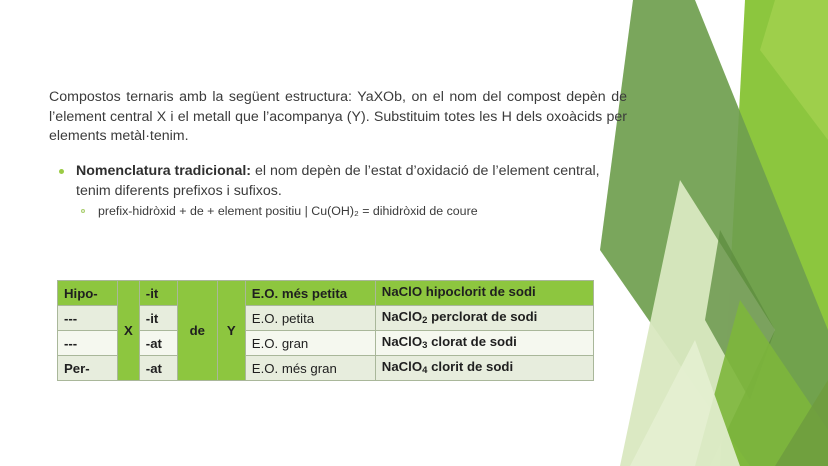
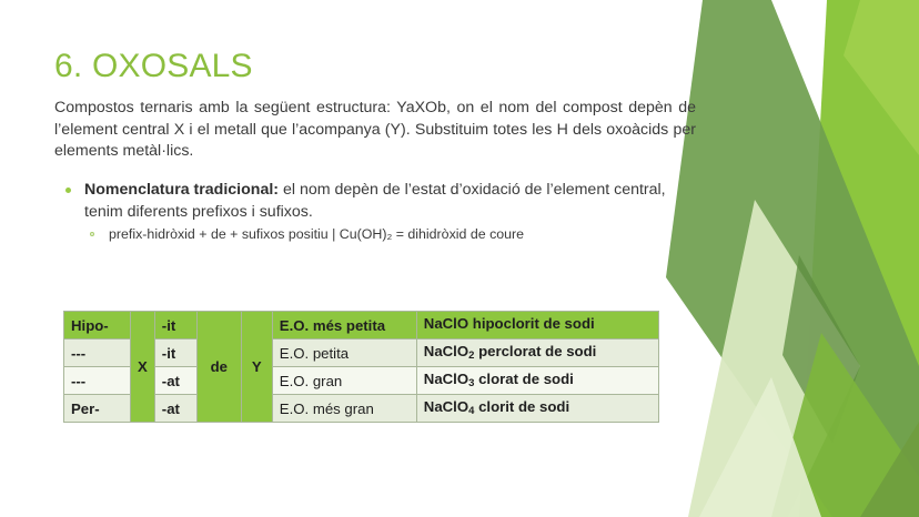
+ 6. OXOSALS
- Compostos ternaris amb la següent estructura: YaXOb, on el nom del compost depèn de l’element central X i el metall que l’acompanya (Y). Substituim totes les H dels oxoàcids per elements metàl·tenim.
+ Compostos ternaris amb la següent estructura: YaXOb, on el nom del compost depèn de l’element central X i el metall que l’acompanya (Y). Substituim totes les H dels oxoàcids per elements metàl·lics.
  Nomenclatura tradicional: el nom depèn de l’estat d’oxidació de l’element central, tenim diferents prefixos i sufixos.
- prefix-hidròxid + de + element positiu | Cu(OH)₂ = dihidròxid de coure
+ prefix-hidròxid + de + sufixos positiu | Cu(OH)₂ = dihidròxid de coure
  Hipo-	X	-it	de	Y	E.O. més petita	NaClO hipoclorit de sodi
  ---	-it	E.O. petita	NaClO2 perclorat de sodi
  ---	-at	E.O. gran	NaClO3 clorat de sodi
  Per-	-at	E.O. més gran	NaClO4 clorit de sodi
